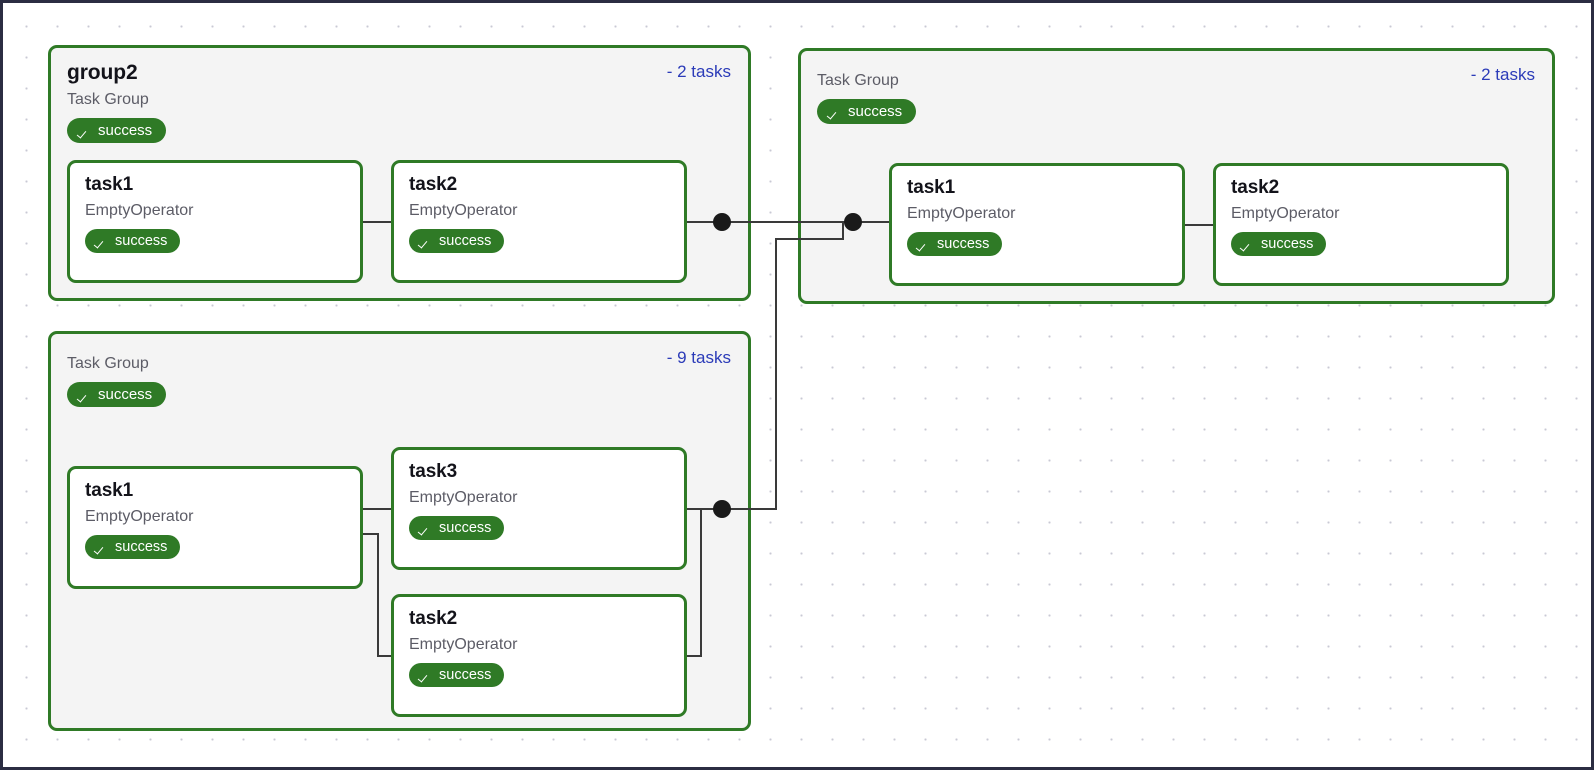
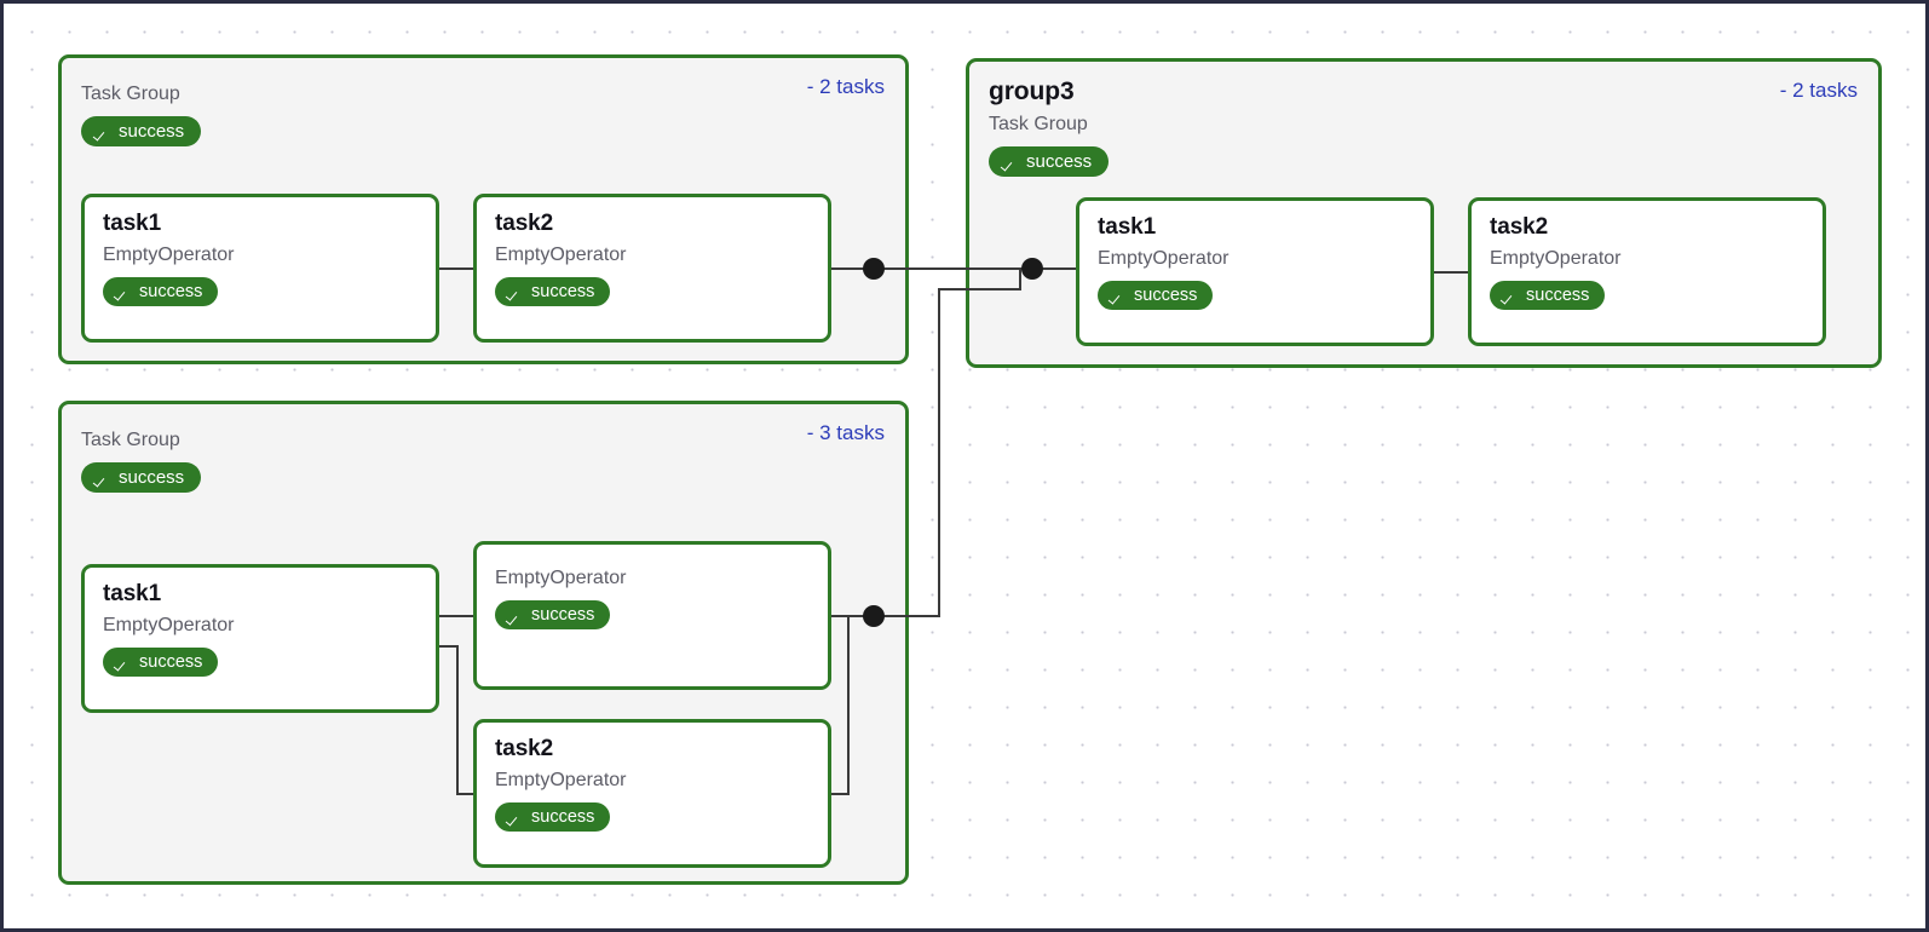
- group2
  - 2 tasks
  Task Group
  success
  task1
  EmptyOperator
  success
  task2
  EmptyOperator
  success
+ group3
  - 2 tasks
  Task Group
  success
  task1
  EmptyOperator
  success
  task2
  EmptyOperator
  success
- - 9 tasks
+ - 3 tasks
  Task Group
  success
  task1
  EmptyOperator
  success
- task3
  EmptyOperator
  success
  task2
  EmptyOperator
  success
